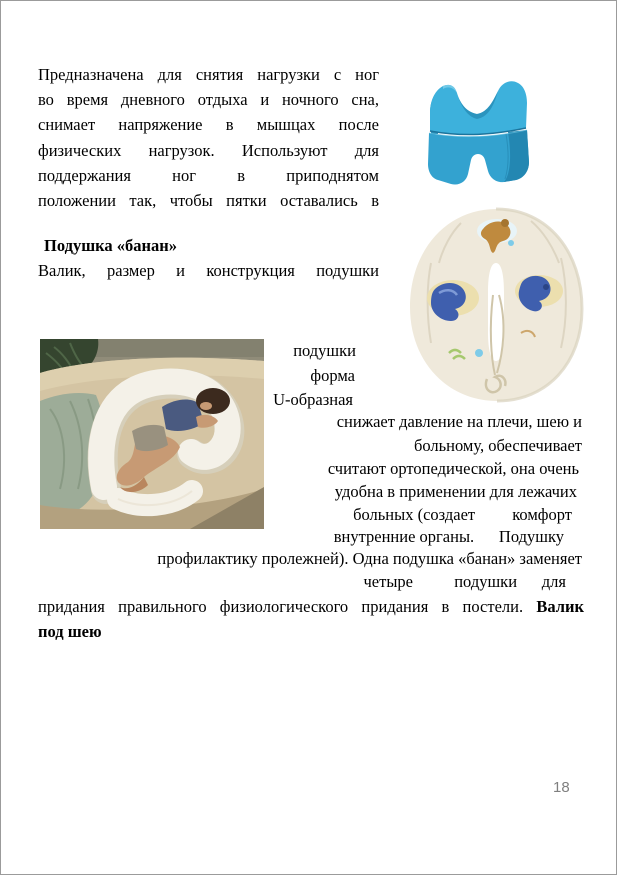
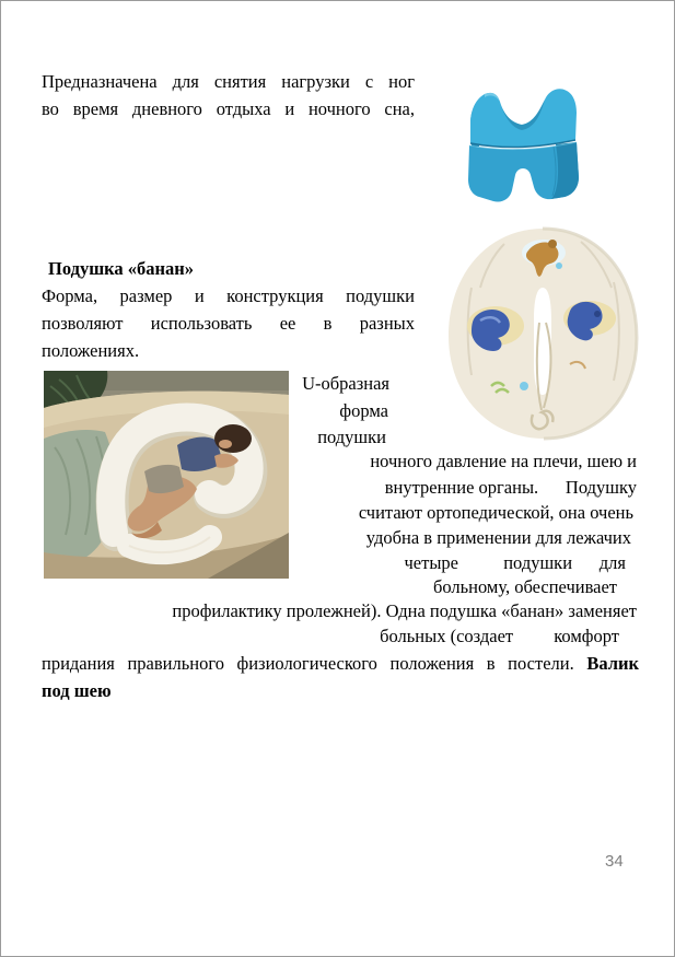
  Предназначена для снятия нагрузки с ног
  во время дневного отдыха и ночного сна,
- снимает напряжение в мышцах после
- физических нагрузок. Используют для
- поддержания ног в приподнятом
- положении так, чтобы пятки оставались в
  Подушка «банан»
- Валик, размер и конструкция подушки
+ Форма, размер и конструкция подушки
+ позволяют использовать ее в разных
+ положениях.
- подушки
+ U-образная
  форма
- U-образная
+ подушки
- снижает давление на плечи, шею и
+ ночного давление на плечи, шею и
- больному, обеспечивает
+ внутренние органы. Подушку
  считают ортопедической, она очень
  удобна в применении для лежачих
- больных (создает комфорт
+ четыре подушки для
- внутренние органы. Подушку
+ больному, обеспечивает
  профилактику пролежней). Одна подушка «банан» заменяет
- четыре подушки для
+ больных (создает комфорт
- придания правильного физиологического придания в постели. Валик
+ придания правильного физиологического положения в постели. Валик
  под шею
- 18
+ 34
